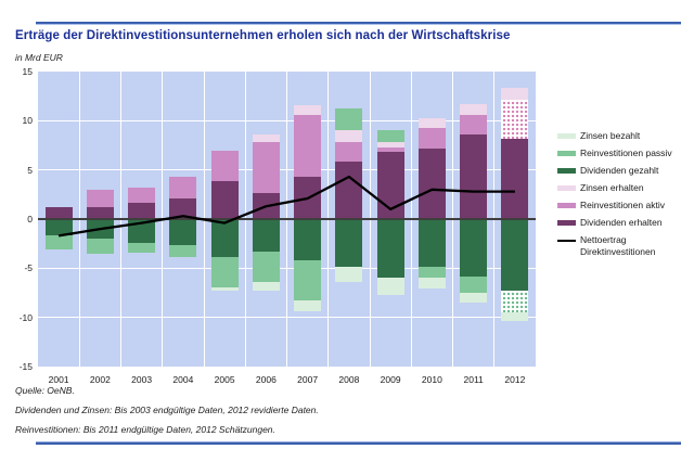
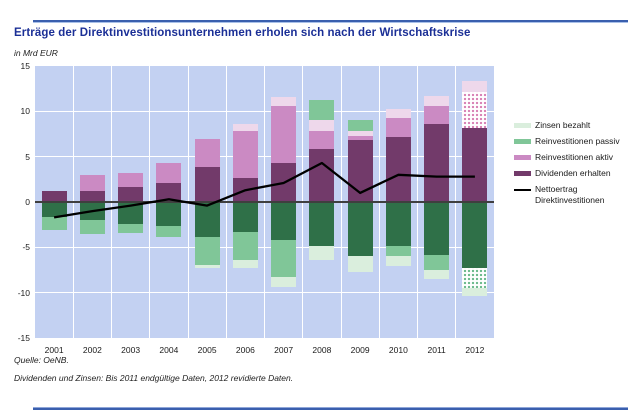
  Erträge der Direktinvestitionsunternehmen erholen sich nach der Wirtschaftskrise
  in Mrd EUR
  15
  10
  5
  0
  -5
  -10
  -15
  2001
  2002
  2003
  2004
  2005
  2006
  2007
  2008
  2009
  2010
  2011
  2012
  Zinsen bezahlt
  Reinvestitionen passiv
- Dividenden gezahlt
- Zinsen erhalten
  Reinvestitionen aktiv
  Dividenden erhalten
  Nettoertrag Direktinvestitionen
  Quelle: OeNB.
- Dividenden und Zinsen: Bis 2003 endgültige Daten, 2012 revidierte Daten.
+ Dividenden und Zinsen: Bis 2011 endgültige Daten, 2012 revidierte Daten.
- Reinvestitionen: Bis 2011 endgültige Daten, 2012 Schätzungen.
